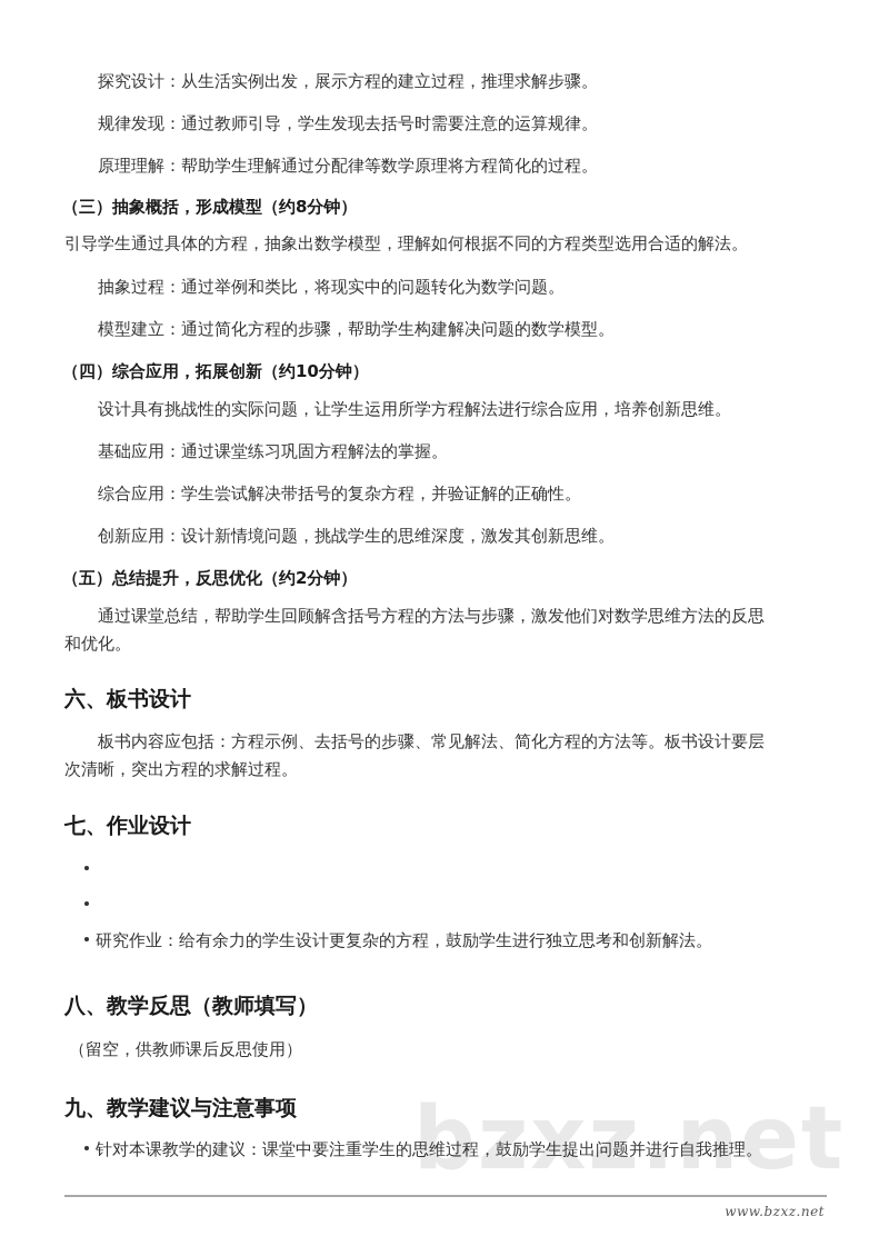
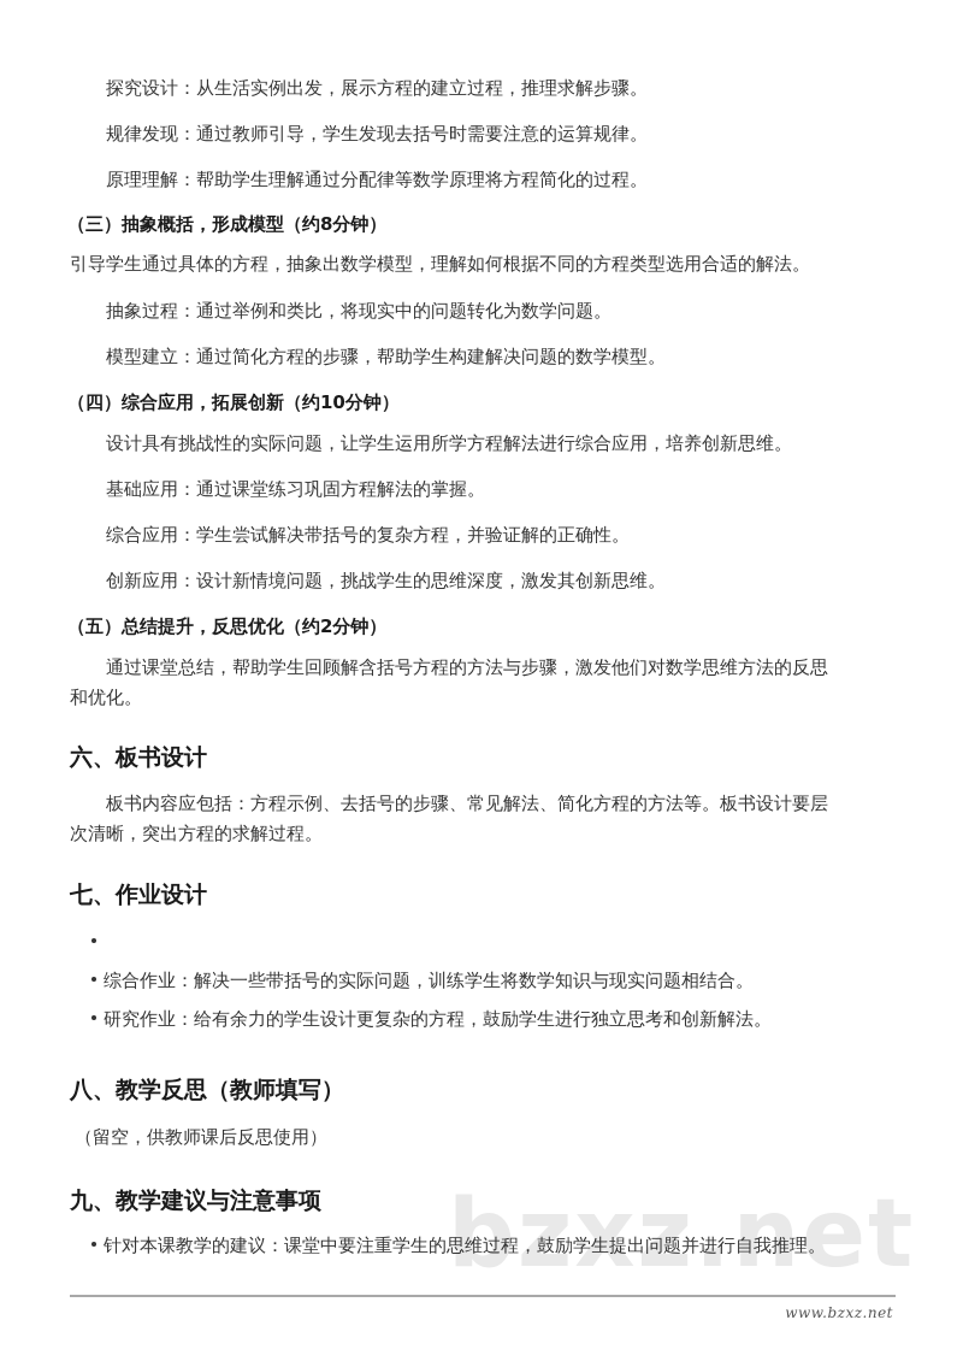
  bzxz.net
  探究设计：从生活实例出发，展示方程的建立过程，推理求解步骤。
  规律发现：通过教师引导，学生发现去括号时需要注意的运算规律。
  原理理解：帮助学生理解通过分配律等数学原理将方程简化的过程。
  （三）抽象概括，形成模型（约8分钟）
  引导学生通过具体的方程，抽象出数学模型，理解如何根据不同的方程类型选用合适的解法。
  抽象过程：通过举例和类比，将现实中的问题转化为数学问题。
  模型建立：通过简化方程的步骤，帮助学生构建解决问题的数学模型。
  （四）综合应用，拓展创新（约10分钟）
  设计具有挑战性的实际问题，让学生运用所学方程解法进行综合应用，培养创新思维。
  基础应用：通过课堂练习巩固方程解法的掌握。
  综合应用：学生尝试解决带括号的复杂方程，并验证解的正确性。
  创新应用：设计新情境问题，挑战学生的思维深度，激发其创新思维。
  （五）总结提升，反思优化（约2分钟）
  通过课堂总结，帮助学生回顾解含括号方程的方法与步骤，激发他们对数学思维方法的反思
  和优化。
  六、板书设计
  板书内容应包括：方程示例、去括号的步骤、常见解法、简化方程的方法等。板书设计要层
  次清晰，突出方程的求解过程。
  七、作业设计
+ 综合作业：解决一些带括号的实际问题，训练学生将数学知识与现实问题相结合。
  研究作业：给有余力的学生设计更复杂的方程，鼓励学生进行独立思考和创新解法。
  八、教学反思（教师填写）
  （留空，供教师课后反思使用）
  九、教学建议与注意事项
  针对本课教学的建议：课堂中要注重学生的思维过程，鼓励学生提出问题并进行自我推理。
  www.bzxz.net
